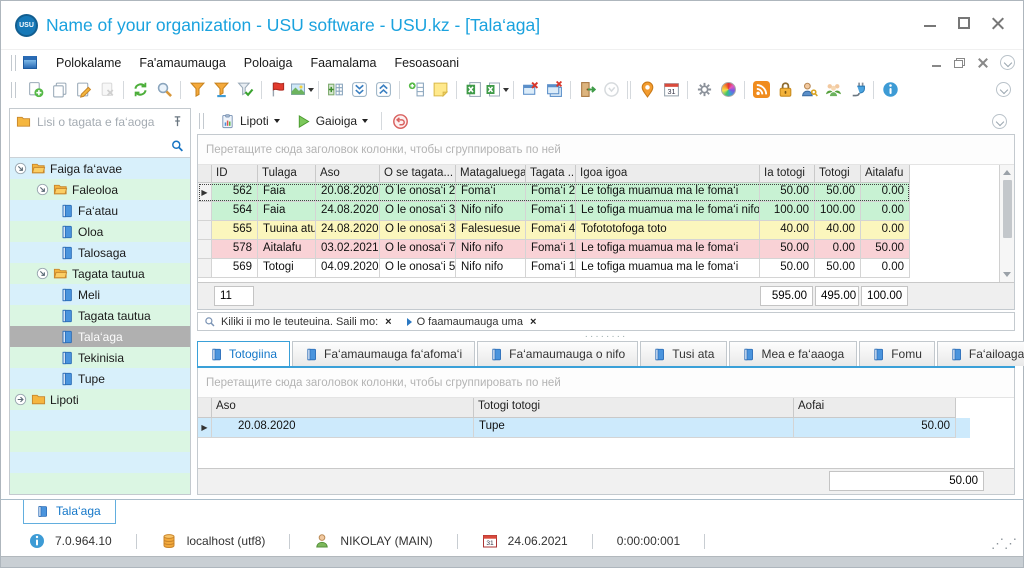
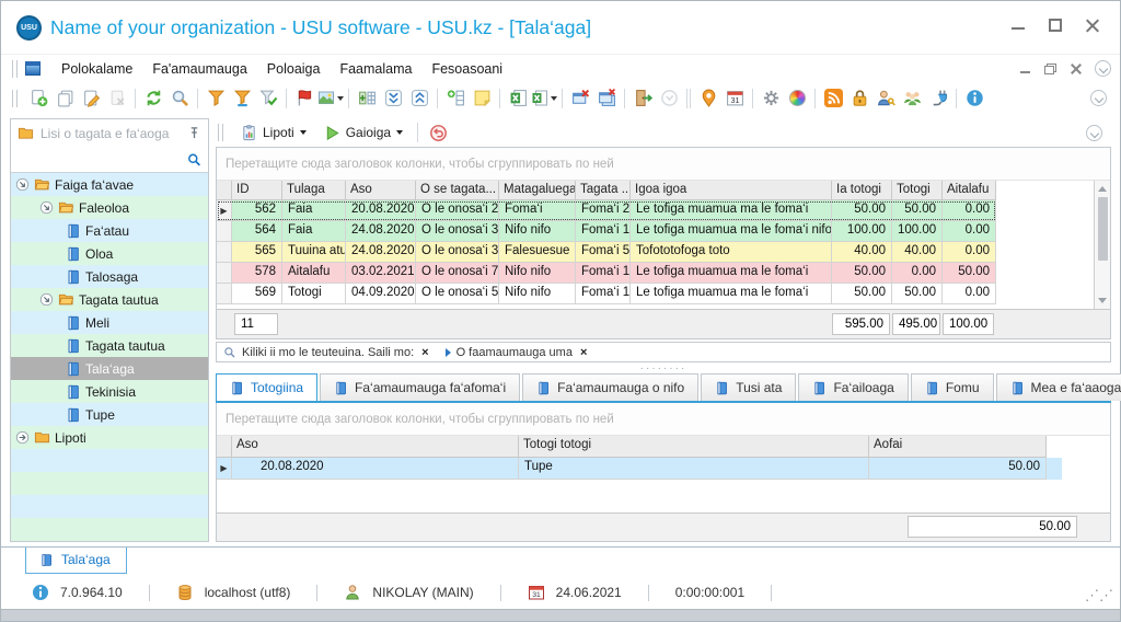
  Name of your organization - USU software - USU.kz - [Tala‘aga]
  Polokalame
  Fa'amaumauga
  Poloaiga
  Faamalama
  Fesoasoani
  31
  Lisi o tagata e fa‘aoga
  Faiga fa‘avae
  Faleoloa
  Fa‘atau
  Oloa
  Talosaga
  Tagata tautua
  Meli
  Tagata tautua
  Tala‘aga
  Tekinisia
  Tupe
  Lipoti
  Lipoti
  Gaioiga
  Перетащите сюда заголовок колонки, чтобы сгруппировать по ней
  ID
  Tulaga
  Aso
  O se tagata...
  Matagaluega
  Tagata ..
  Igoa igoa
  Ia totogi
  Totogi
  Aitalafu
  ▶
  562
  Faia
  20.08.2020
  O le onosa‘i 2
  Foma‘i
  Foma‘i 2
  Le tofiga muamua ma le foma‘i
  50.00
  50.00
  0.00
  564
  Faia
  24.08.2020
  O le onosa‘i 3
  Nifo nifo
  Foma‘i 1
  Le tofiga muamua ma le foma‘i nifo
  100.00
  100.00
  0.00
  565
  Tuuina atu
  24.08.2020
  O le onosa‘i 3
  Falesuesue
- Foma‘i 4
+ Foma‘i 5
  Tofototofoga toto
  40.00
  40.00
  0.00
  578
  Aitalafu
  03.02.2021
  O le onosa‘i 7
  Nifo nifo
  Foma‘i 1
  Le tofiga muamua ma le foma‘i
  50.00
  0.00
  50.00
  569
  Totogi
  04.09.2020
  O le onosa‘i 5
  Nifo nifo
  Foma‘i 1
  Le tofiga muamua ma le foma‘i
  50.00
  50.00
  0.00
  11
  595.00
  495.00
  100.00
  Kiliki ii mo le teuteuina. Saili mo:
  ×
  O faamaumauga uma
  ×
  ········
  Totogiina
  Fa‘amaumauga fa‘afoma‘i
  Fa‘amaumauga o nifo
  Tusi ata
- Mea e fa‘aaoga
+ Fa‘ailoaga
  Fomu
- Fa‘ailoaga
+ Mea e fa‘aaoga
  Перетащите сюда заголовок колонки, чтобы сгруппировать по ней
  Aso
  Totogi totogi
  Aofai
  ▶
  20.08.2020
  Tupe
  50.00
  50.00
  Tala‘aga
  7.0.964.10
  localhost (utf8)
  NIKOLAY (MAIN)
  24.06.2021
  0:00:00:001
  ⋰⋰
